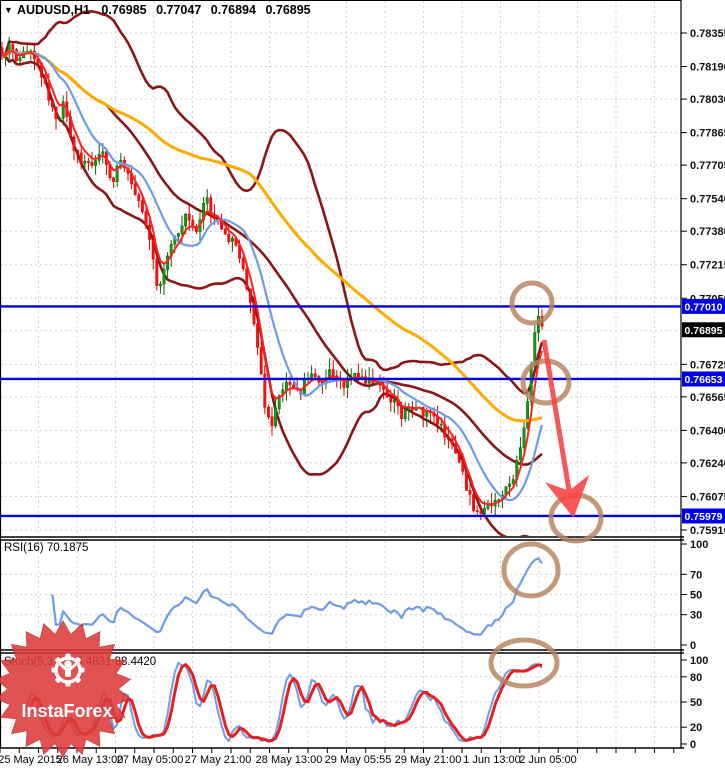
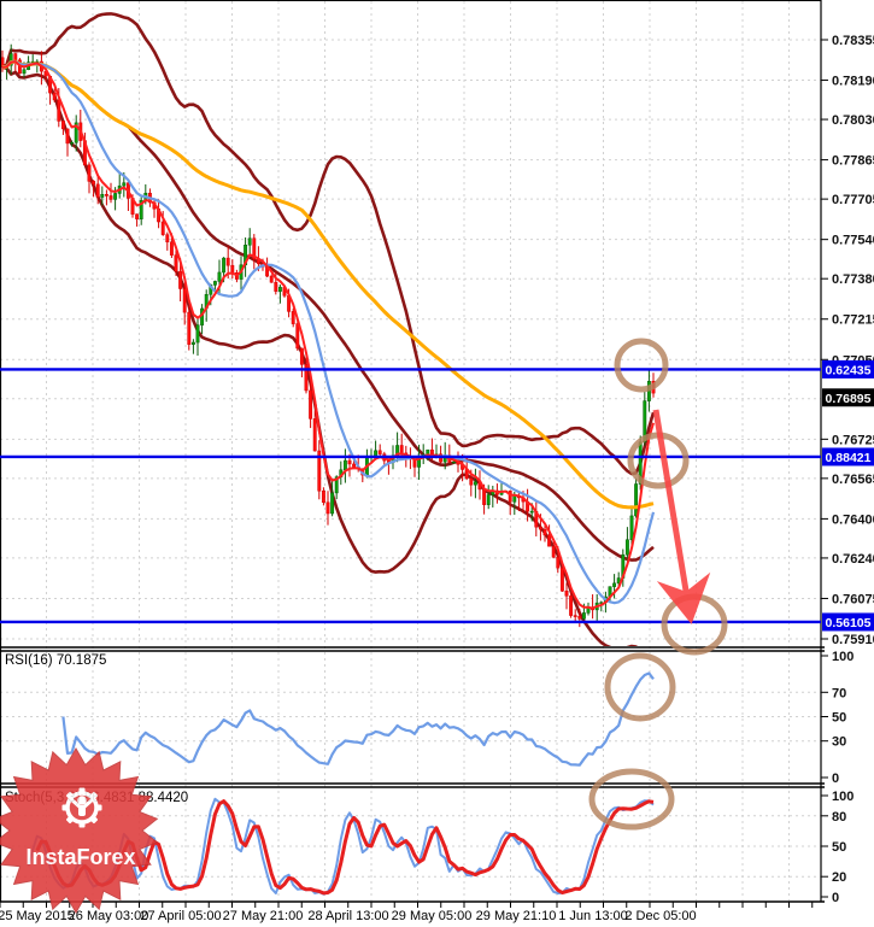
  0.7835
  0.7819
  0.7803
  0.7786
  0.7770
  0.7754
  0.7738
  0.7721
  0.7672
  0.7656
  0.7640
  0.7624
  0.7607
  0.7591
  100
  70
  50
  30
  0
  100
  80
  50
  20
  0
- 0.77010
+ 0.62435
- 0.76653
+ 0.88421
- 0.75979
+ 0.56105
  0.76895
  25 May 2015
- 26 May 13:00
+ 26 May 03:00
- 27 May 05:00
+ 27 April 05:00
  27 May 21:00
- 28 May 13:00
+ 28 April 13:00
- 29 May 05:55
+ 29 May 05:00
- 29 May 21:00
+ 29 May 21:10
  1 Jun 13:00
- 2 Jun 05:00
+ 2 Dec 05:00
- ▼
- AUDUSD,H1 0.76985 0.77047 0.76894 0.76895
  RSI(16) 70.1875
  Stoch(5,3,3) 86.4831 88.4420
  InstaForex
